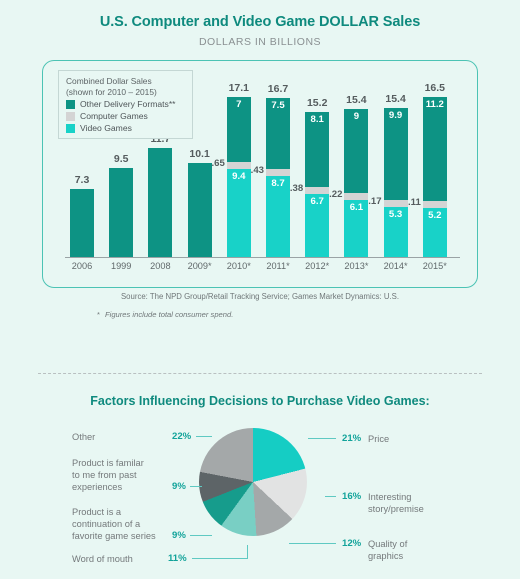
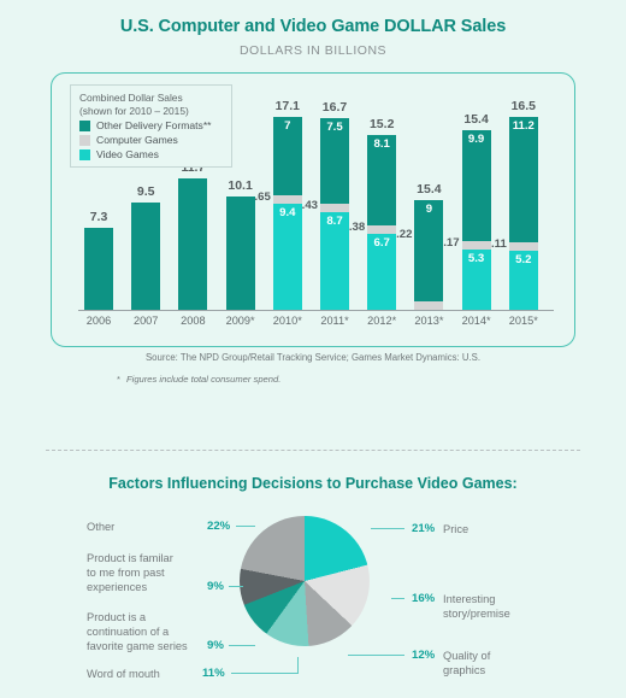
  U.S. Computer and Video Game DOLLAR Sales
  DOLLARS IN BILLIONS
  7.3
  2006
  9.5
- 1999
+ 2007
  2008
  10.1
  2009*
  17.1
  7
  9.4
  .65
  2010*
  16.7
  7.5
  8.7
  .43
  2011*
  15.2
  8.1
  6.7
  .38
  2012*
  15.4
  9
- 6.1
  .22
  2013*
  15.4
  9.9
  5.3
  .17
  2014*
  16.5
  11.2
  5.2
  .11
  2015*
  Combined Dollar Sales
  (shown for 2010 – 2015)
  Other Delivery Formats**
  Computer Games
  Video Games
  Source: The NPD Group/Retail Tracking Service; Games Market Dynamics: U.S.
  *
  Figures include total consumer spend.
  Factors Influencing Decisions to Purchase Video Games:
  Other
  22%
  Product is familar
  to me from past
  experiences
  9%
  Product is a
  continuation of a
  favorite game series
  9%
  Word of mouth
  11%
  21%
  Price
  16%
  Interesting
  story/premise
  12%
  Quality of
  graphics
